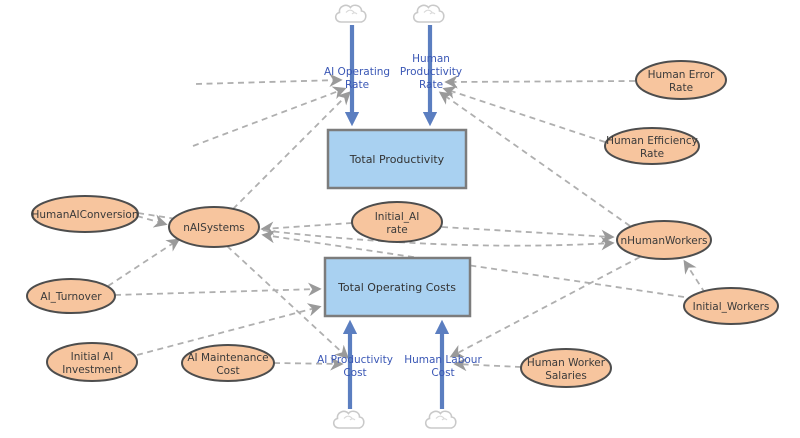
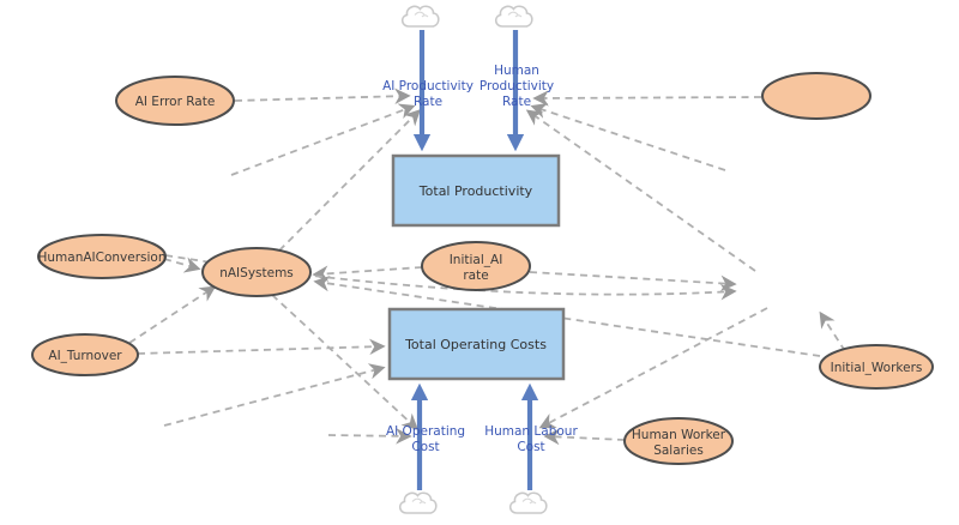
  Total Productivity
  Total Operating Costs
+ AI Error Rate
  HumanAIConversion
  AI_Turnover
- Initial AI Investment
- AI Maintenance Cost
  nAISystems
  Initial_AI rate
- Human Error Rate
- Human Efficiency Rate
- nHumanWorkers
  Initial_Workers
  Human Worker Salaries
- AI Operating Rate
+ AI Productivity Rate
  Human Productivity Rate
- AI Productivity Cost
+ AI Operating Cost
  Human Labour Cost
